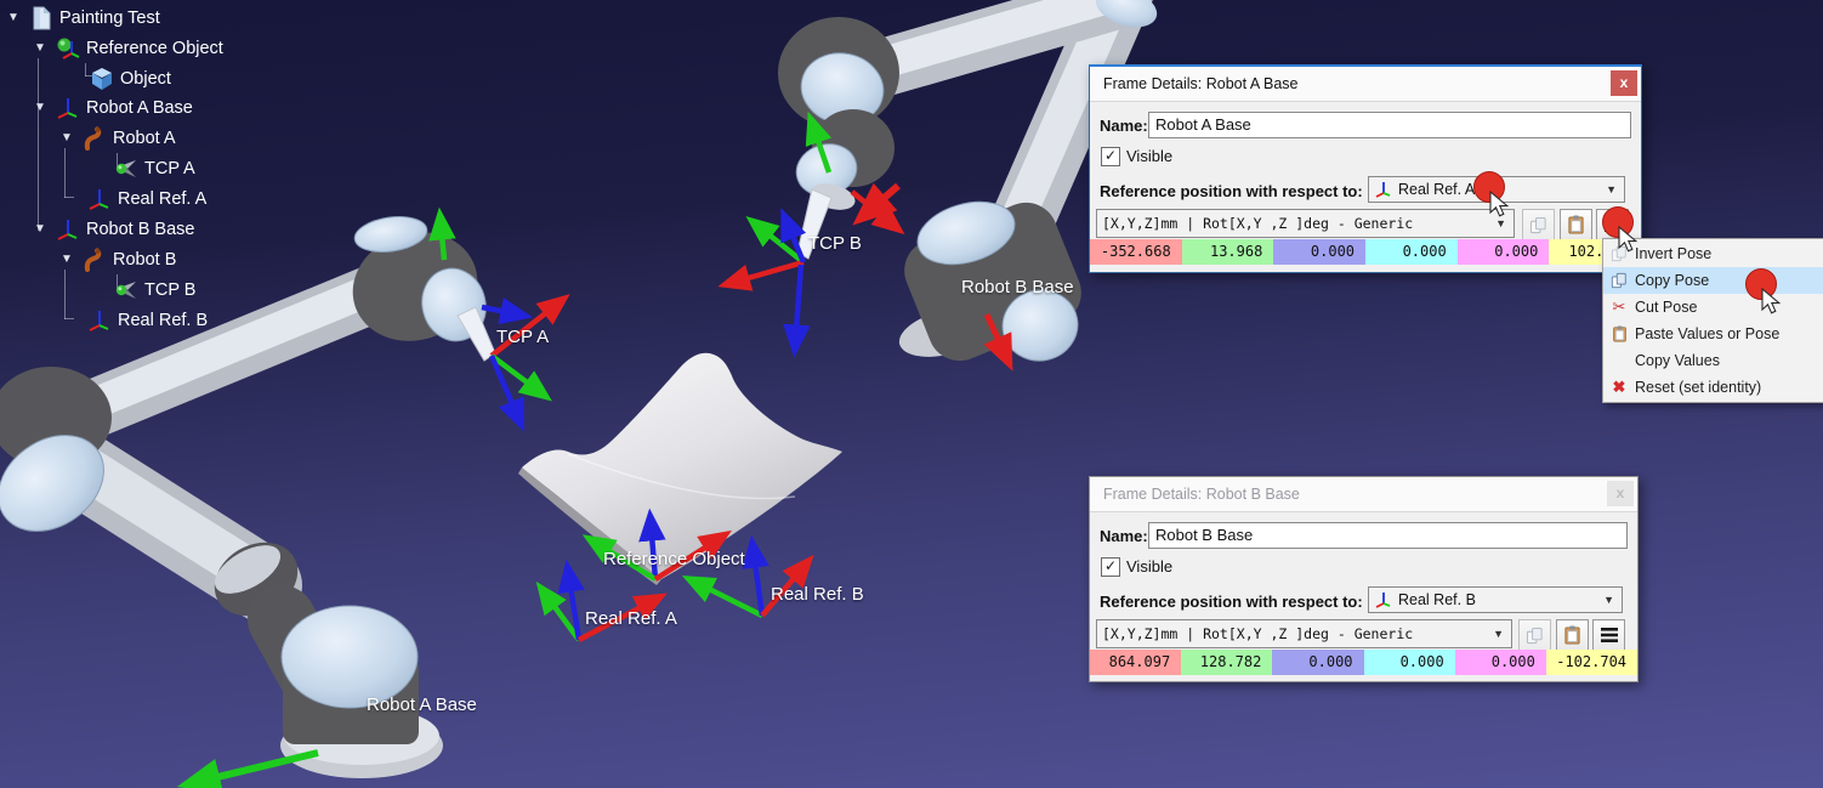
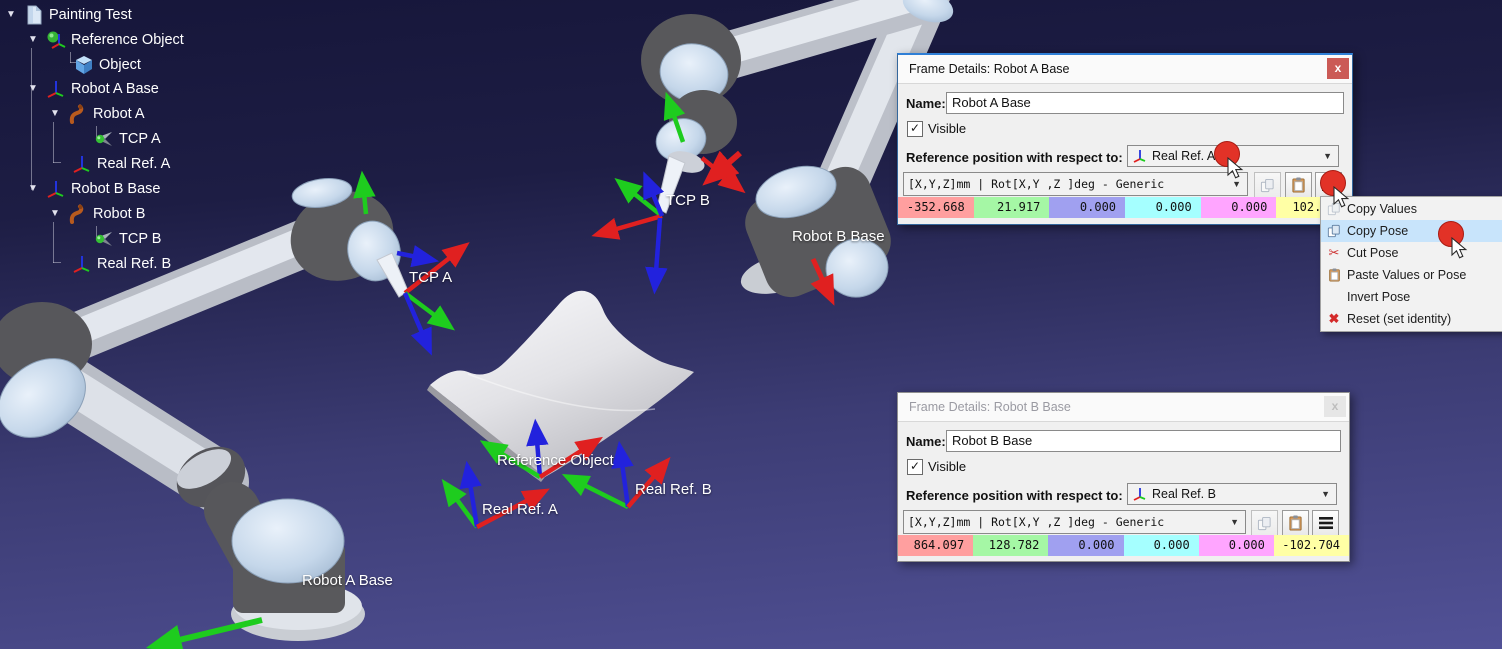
  TCP B
  Robot B Base
  TCP A
  Reference Object
  Real Ref. B
  Real Ref. A
  Robot A Base
  ▼
  Painting Test
  ▼
  Reference Object
  Object
  ▼
  Robot A Base
  ▼
  Robot A
  TCP A
  Real Ref. A
  ▼
  Robot B Base
  ▼
  Robot B
  TCP B
  Real Ref. B
  Frame Details: Robot A Base
  x
  Name:
  Robot A Base
  ✓
  Visible
  Reference position with respect to:
  Real Ref. A
  ▼
  [X,Y,Z]mm | Rot[X,Y ,Z ]deg - Generic
  ▼
  -352.668
- 13.968
+ 21.917
  0.000
  0.000
  0.000
  Frame Details: Robot B Base
  x
  Name:
  Robot B Base
  ✓
  Visible
  Reference position with respect to:
  Real Ref. B
  ▼
  [X,Y,Z]mm | Rot[X,Y ,Z ]deg - Generic
  ▼
  864.097
  128.782
  0.000
  0.000
  0.000
  -102.704
- Invert Pose
+ Copy Values
  Copy Pose
  ✂
  Cut Pose
  Paste Values or Pose
- Copy Values
+ Invert Pose
  ✖
  Reset (set identity)
